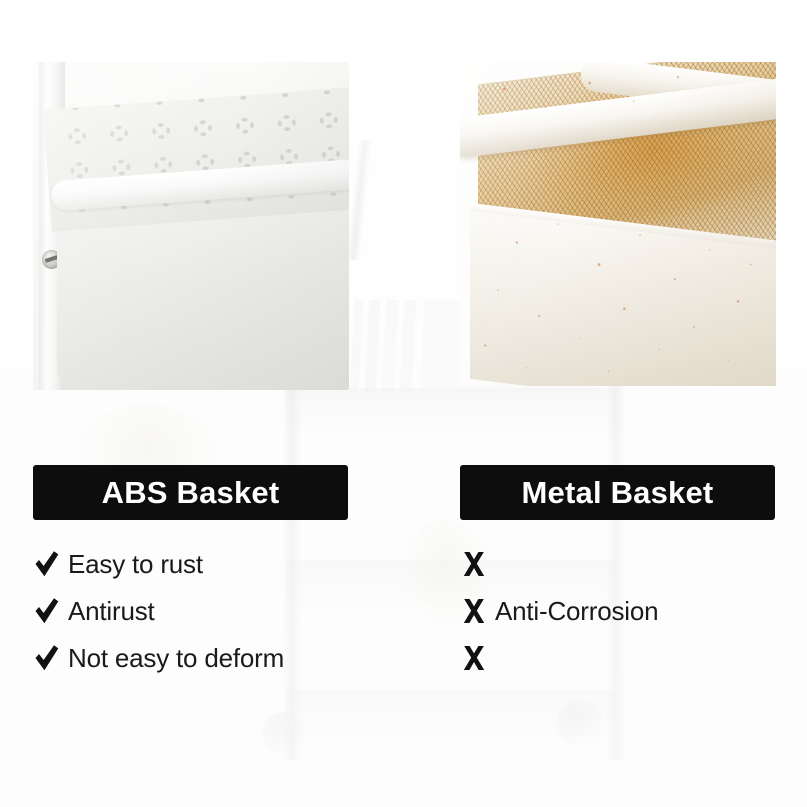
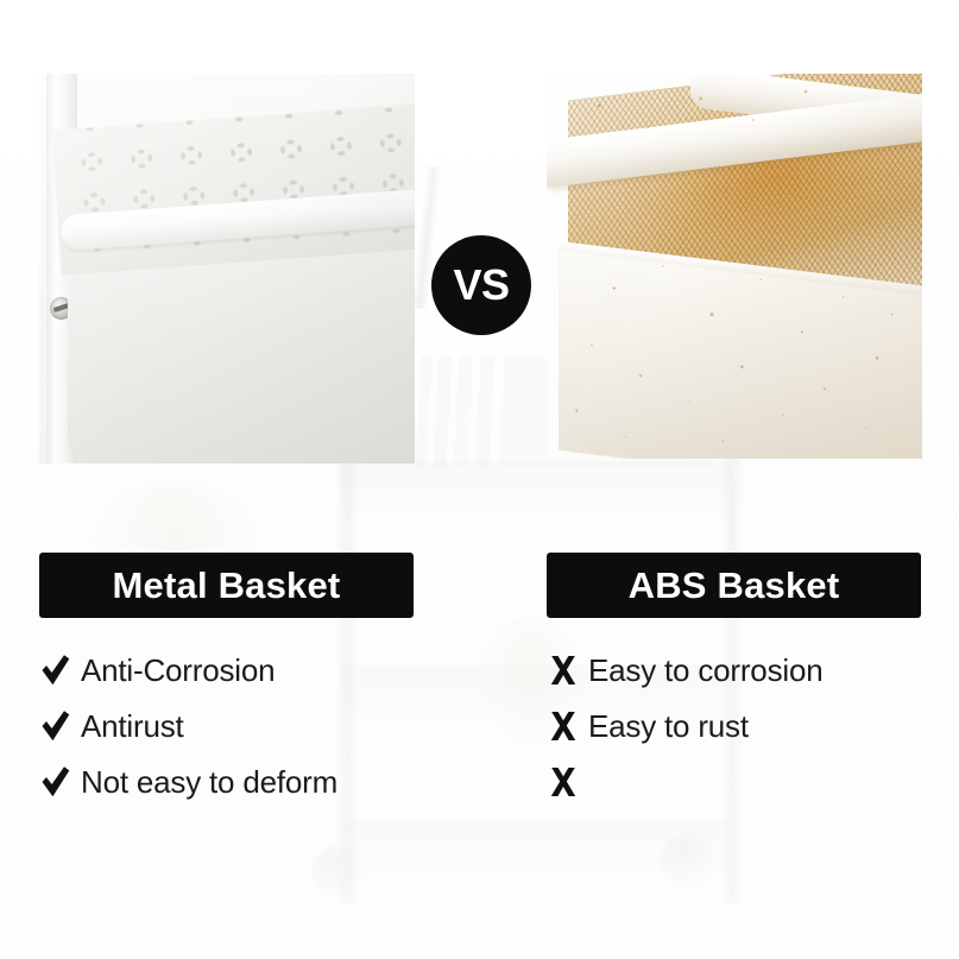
+ VS
- ABS Basket
+ Metal Basket
- Easy to rust
+ Anti-Corrosion
  Antirust
  Not easy to deform
- Metal Basket
+ ABS Basket
+ Easy to corrosion
- Anti-Corrosion
+ Easy to rust
